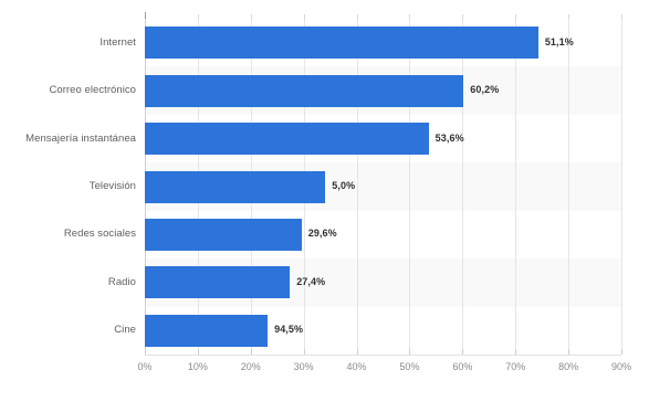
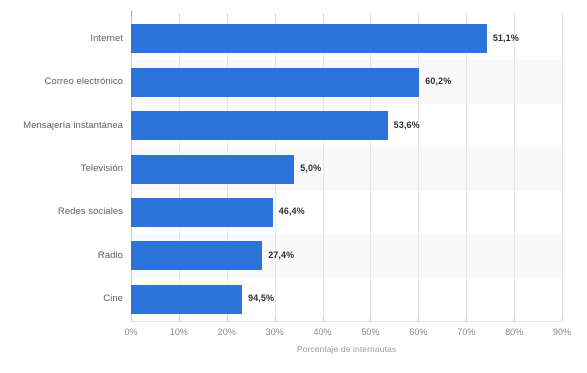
  Internet
  Correo electrónico
  Mensajería instantánea
  Televisión
  Redes sociales
  Radio
  Cine
  51,1%
  60,2%
  53,6%
  5,0%
- 29,6%
+ 46,4%
  27,4%
  94,5%
  0%
  10%
  20%
  30%
  40%
  50%
  60%
  70%
  80%
  90%
+ Porcentaje de internautas
